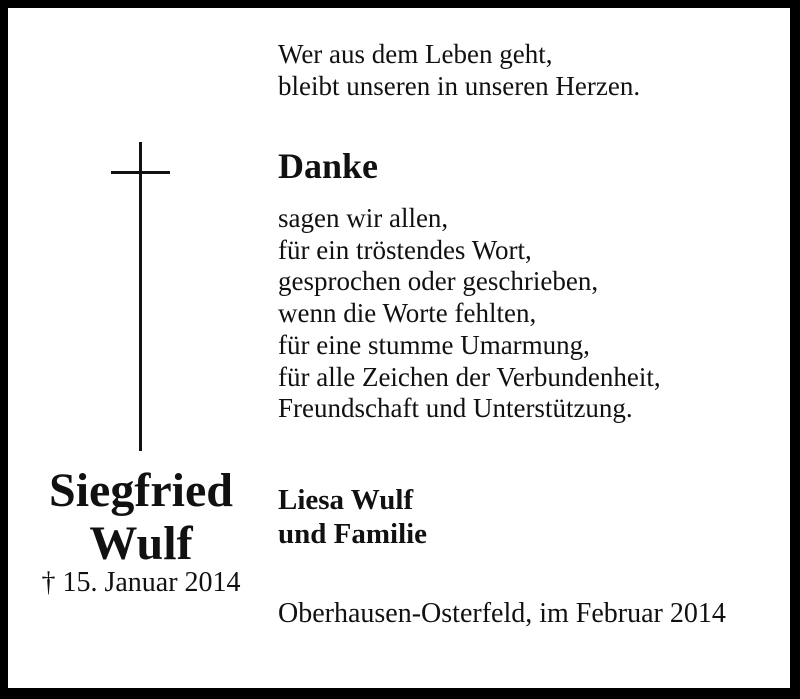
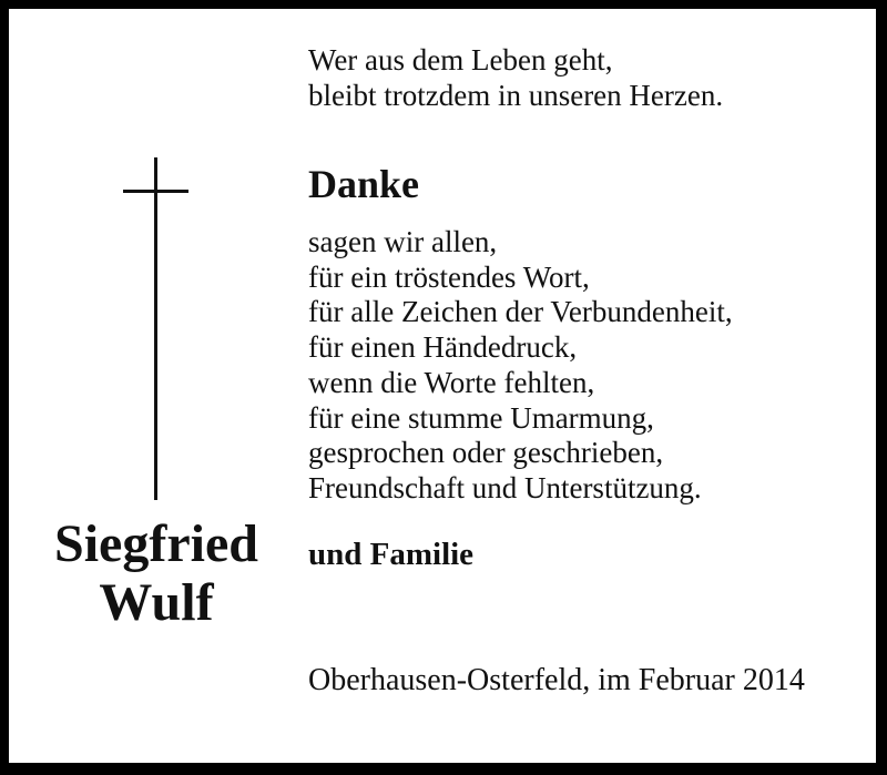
  Wer aus dem Leben geht,
- bleibt unseren in unseren Herzen.
+ bleibt trotzdem in unseren Herzen.
  Danke
  sagen wir allen,
  für ein tröstendes Wort,
- gesprochen oder geschrieben,
+ für alle Zeichen der Verbundenheit,
+ für einen Händedruck,
  wenn die Worte fehlten,
  für eine stumme Umarmung,
- für alle Zeichen der Verbundenheit,
+ gesprochen oder geschrieben,
  Freundschaft und Unterstützung.
  Siegfried
  Wulf
- † 15. Januar 2014
- Liesa Wulf
  und Familie
  Oberhausen-Osterfeld, im Februar 2014
